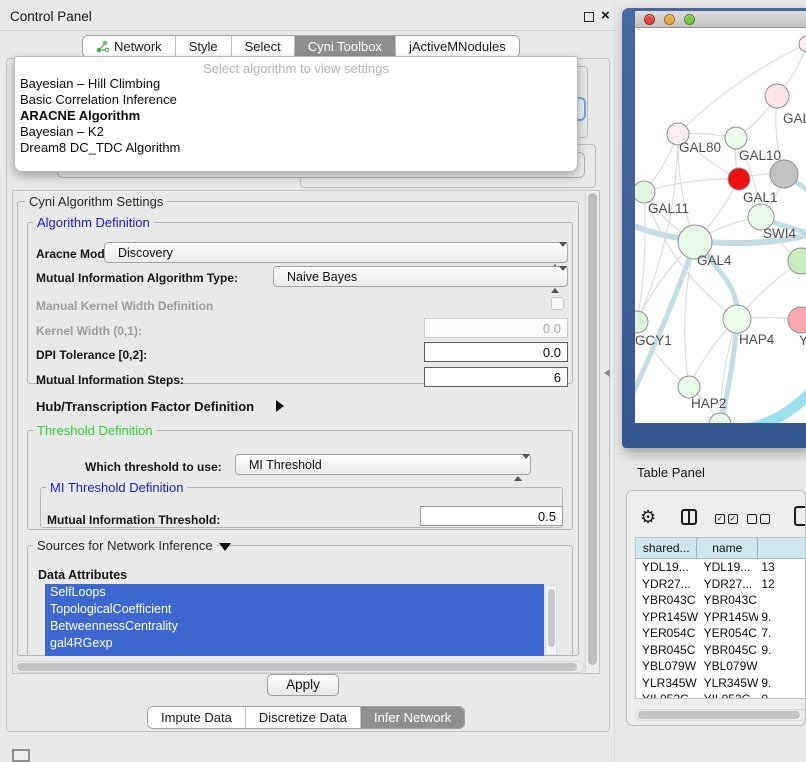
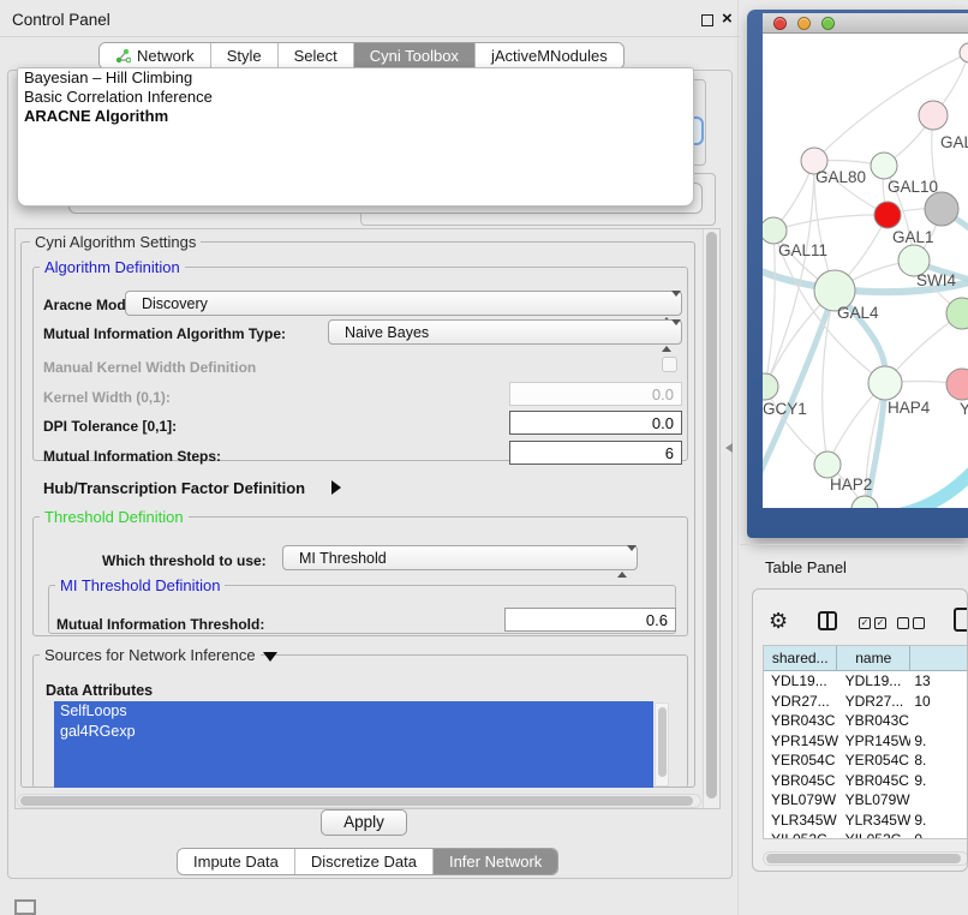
  Control Panel
  ×
  Network
  Style
  Select
  Cyni Toolbox
  jActiveMNodules
- Select algorithm to view settings
  Bayesian – Hill Climbing
  Basic Correlation Inference
  ARACNE Algorithm
- Bayesian – K2
- Dream8 DC_TDC Algorithm
  Cyni Algorithm Settings
  Algorithm Definition
  Aracne Mod
  Discovery
  Mutual Information Algorithm Type:
  Naive Bayes
  Manual Kernel Width Definition
  Kernel Width (0,1):
  0.0
- DPI Tolerance [0,2]:
+ DPI Tolerance [0,1]:
  0.0
  Mutual Information Steps:
  6
  Hub/Transcription Factor Definition
  Threshold Definition
  Which threshold to use:
  MI Threshold
  MI Threshold Definition
  Mutual Information Threshold:
- 0.5
+ 0.6
  Sources for Network Inference
  Data Attributes
  SelfLoops
- TopologicalCoefficient
- BetweennessCentrality
  gal4RGexp
  Apply
  Impute Data
  Discretize Data
  Infer Network
  GAL80
  GAL10
  GAL1
  GAL11
  SWI4
  GAL4
  GCY1
  HAP4
  Y
  HAP2
  Table Panel
  ⚙
  ✓
  ✓
  shared...
  name
  YDL19...
  YDL19...
  13
  YDR27...
  YDR27...
- 12
+ 10
  YBR043C
  YBR043C
  YPR145W
  YPR145W
  9.
  YER054C
  YER054C
- 7.
+ 8.
  YBR045C
  YBR045C
  9.
  YBL079W
  YBL079W
  YLR345W
  YLR345W
  9.
